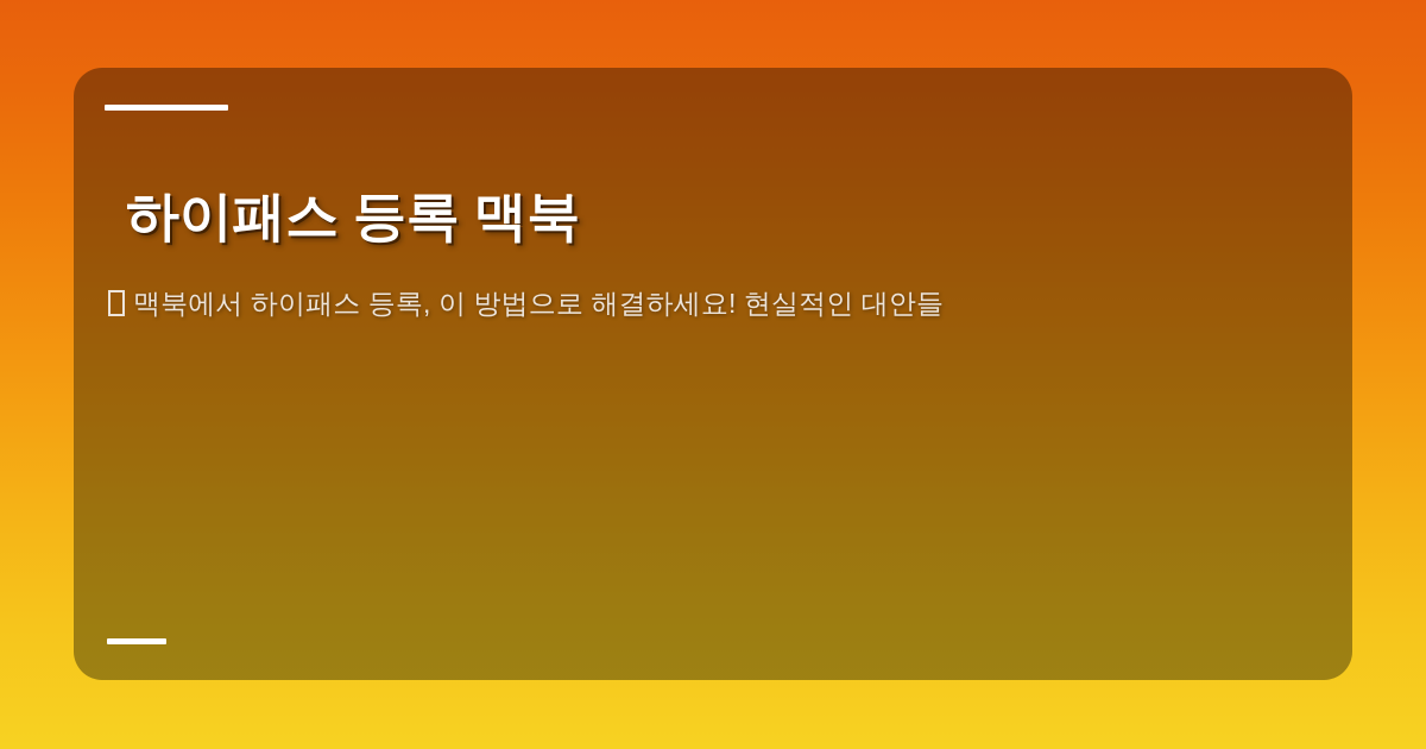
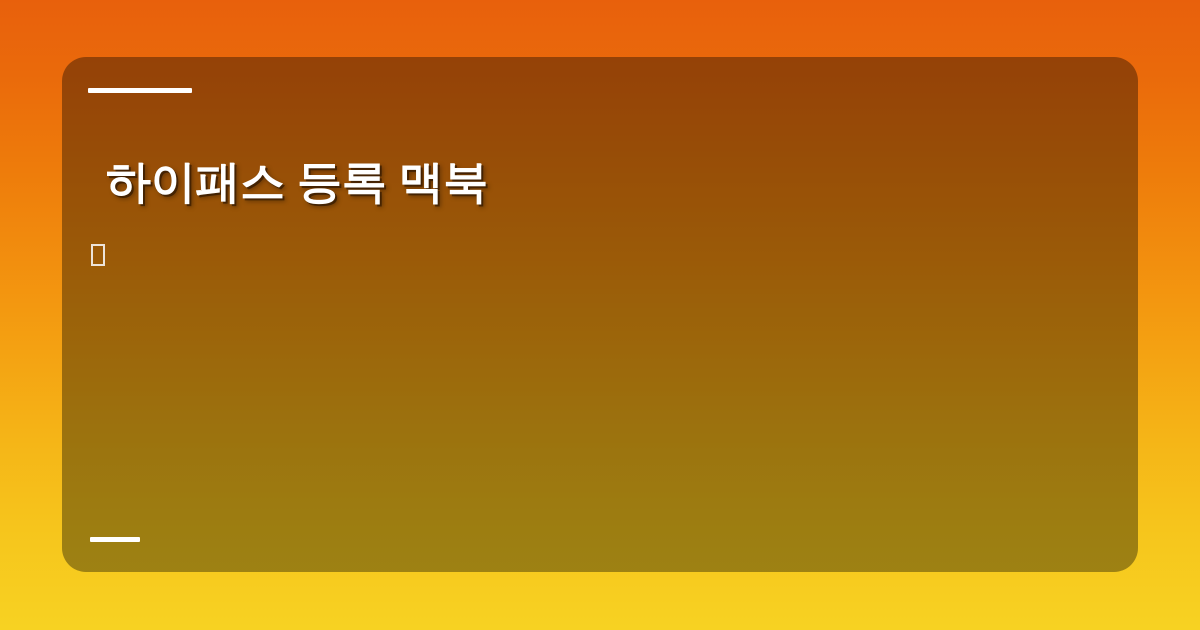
  하이패스 등록 맥북
- 맥북에서 하이패스 등록, 이 방법으로 해결하세요! 현실적인 대안들
